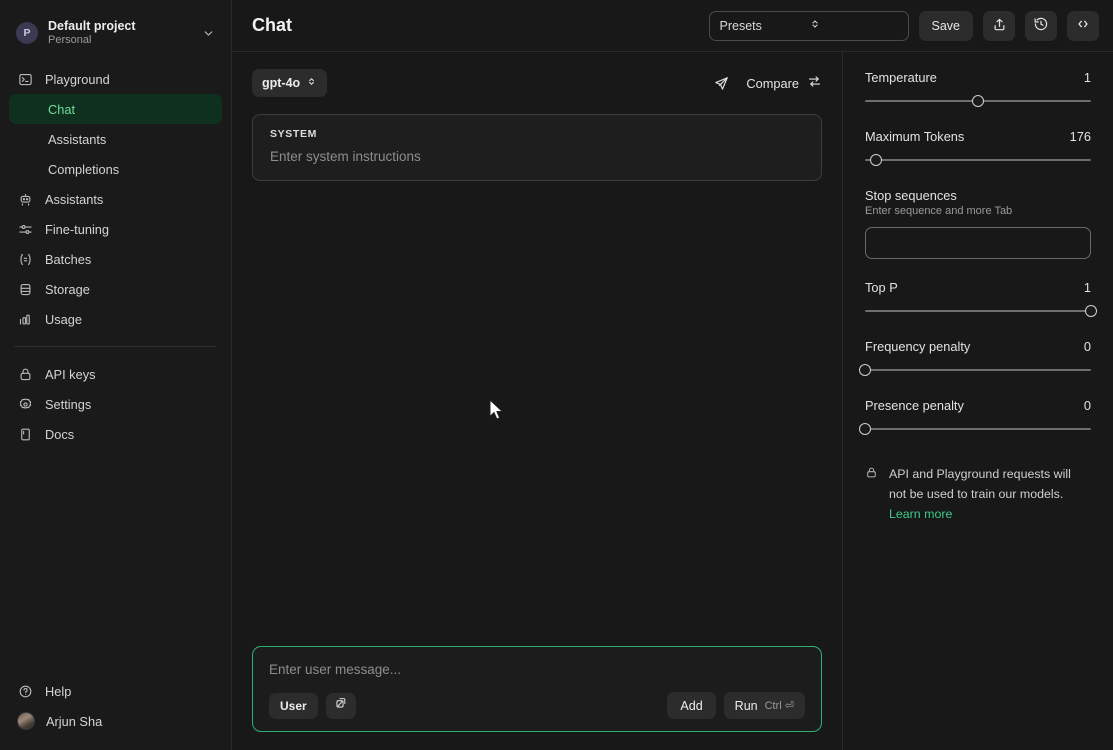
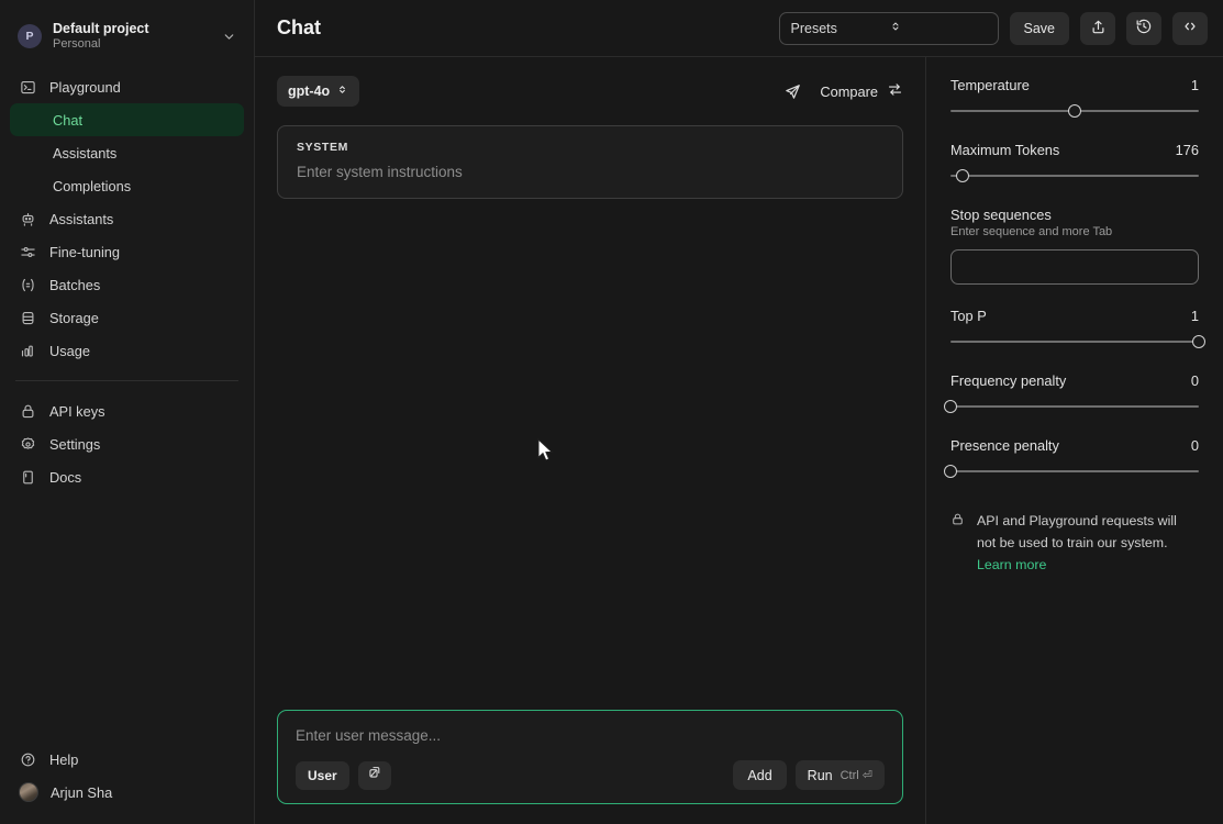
  P
  Default project
  Personal
  Playground
  Chat
  Assistants
  Completions
  Assistants
  Fine-tuning
  Batches
  Storage
  Usage
  API keys
  Settings
  Docs
  Help
  Arjun Sha
  Chat
  Presets
  Save
  gpt-4o
  Compare
  SYSTEM
  Enter system instructions
  Enter user message...
  User
  Add
  Run
  Ctrl ⏎
  Temperature
  1
  Maximum Tokens
  176
  Stop sequences
  Enter sequence and more Tab
  Top P
  1
  Frequency penalty
  0
  Presence penalty
  0
- API and Playground requests will not be used to train our models.
+ API and Playground requests will not be used to train our system.
  Learn more
